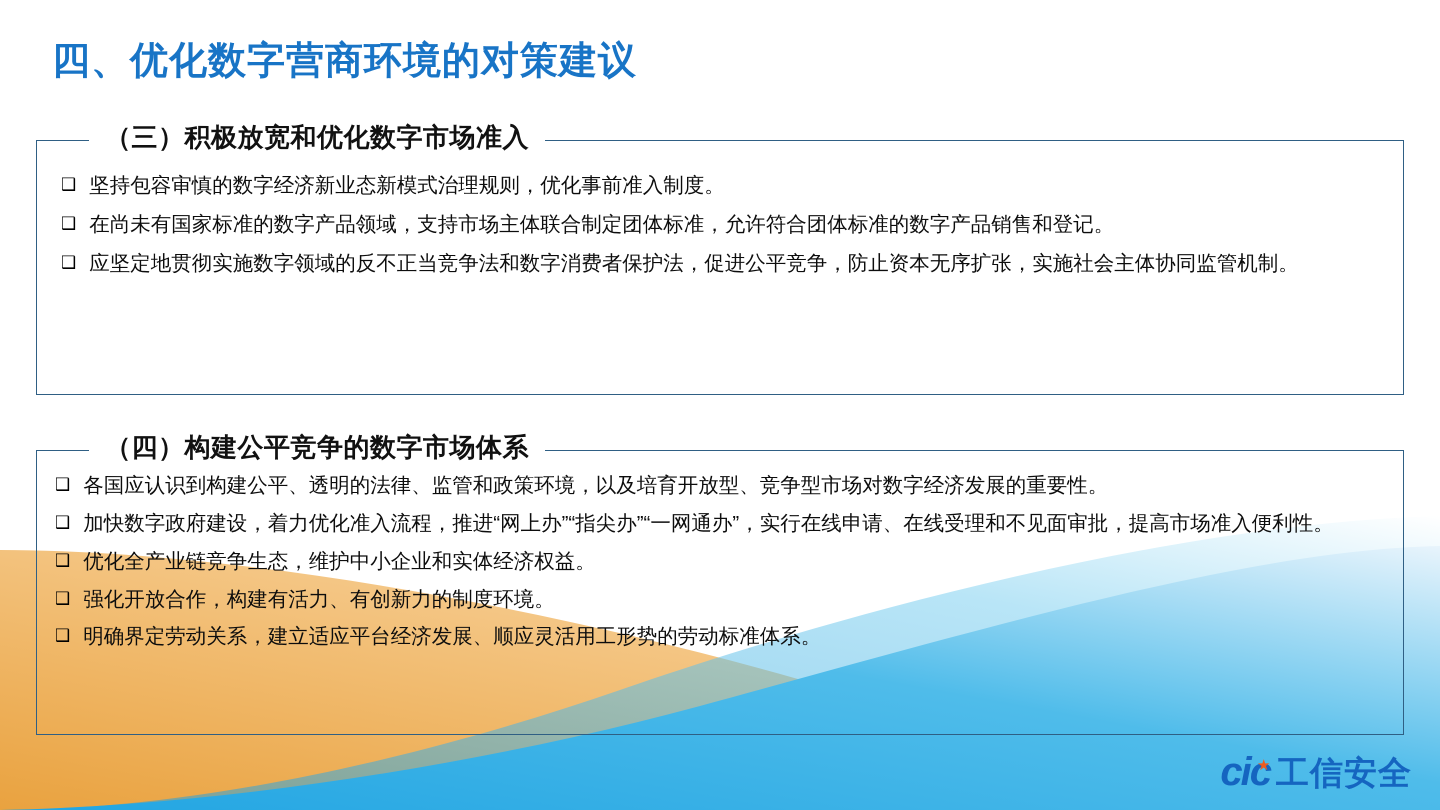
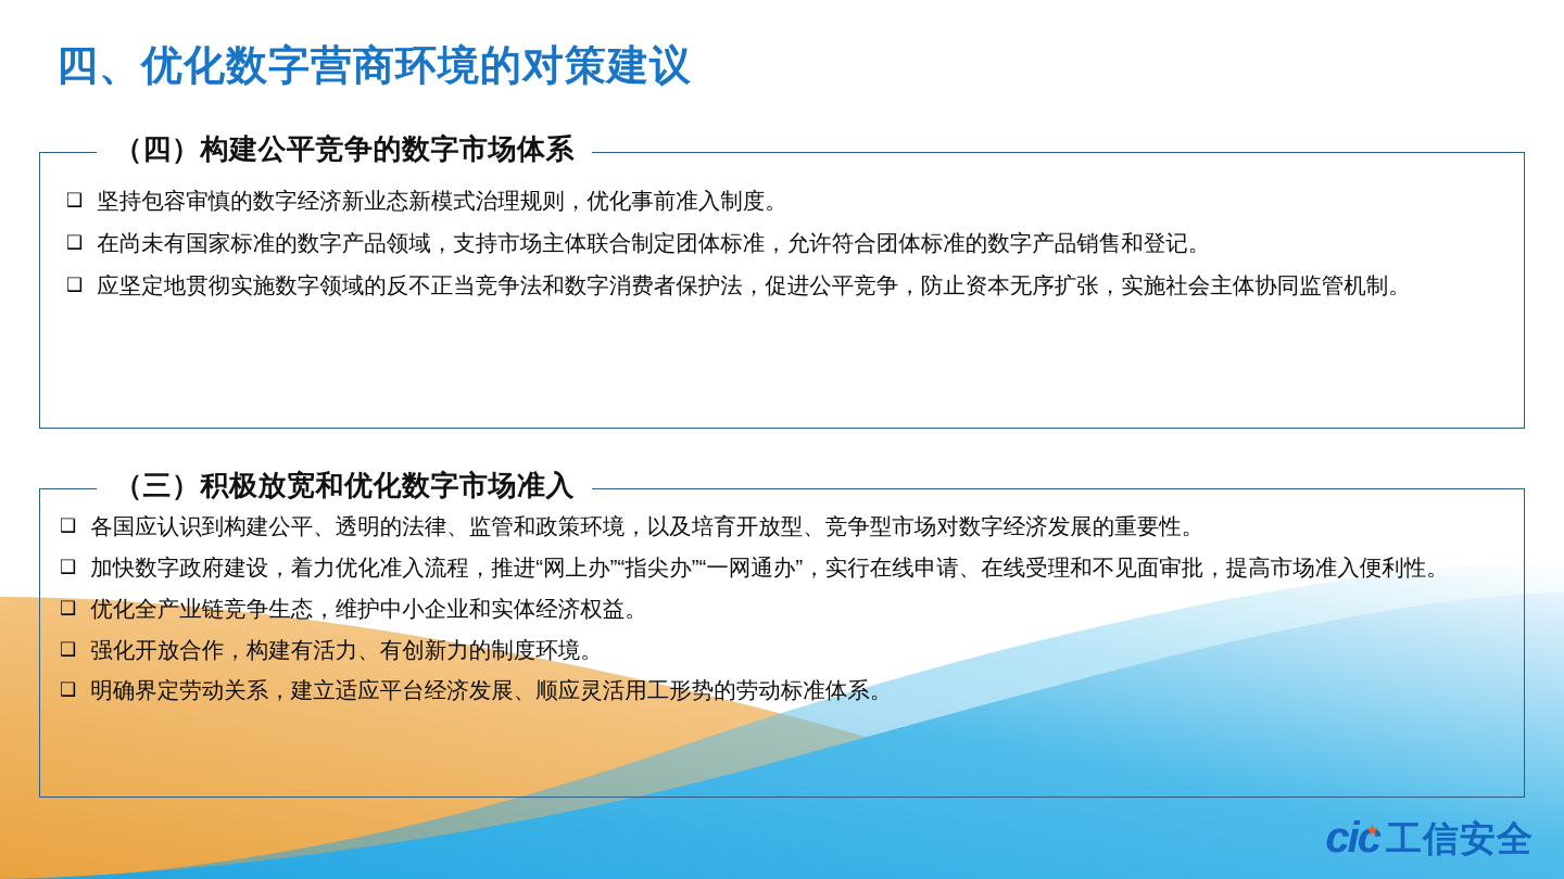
  四、优化数字营商环境的对策建议
- （三）积极放宽和优化数字市场准入
+ （四）构建公平竞争的数字市场体系
  ❑ 坚持包容审慎的数字经济新业态新模式治理规则，优化事前准入制度。
  ❑ 在尚未有国家标准的数字产品领域，支持市场主体联合制定团体标准，允许符合团体标准的数字产品销售和登记。
  ❑ 应坚定地贯彻实施数字领域的反不正当竞争法和数字消费者保护法，促进公平竞争，防止资本无序扩张，实施社会主体协同监管机制。
- （四）构建公平竞争的数字市场体系
+ （三）积极放宽和优化数字市场准入
  ❑ 各国应认识到构建公平、透明的法律、监管和政策环境，以及培育开放型、竞争型市场对数字经济发展的重要性。
  ❑ 加快数字政府建设，着力优化准入流程，推进“网上办”“指尖办”“一网通办”，实行在线申请、在线受理和不见面审批，提高市场准入便利性。
  ❑ 优化全产业链竞争生态，维护中小企业和实体经济权益。
  ❑ 强化开放合作，构建有活力、有创新力的制度环境。
  ❑ 明确界定劳动关系，建立适应平台经济发展、顺应灵活用工形势的劳动标准体系。
  cic
  ★
  工信安全
